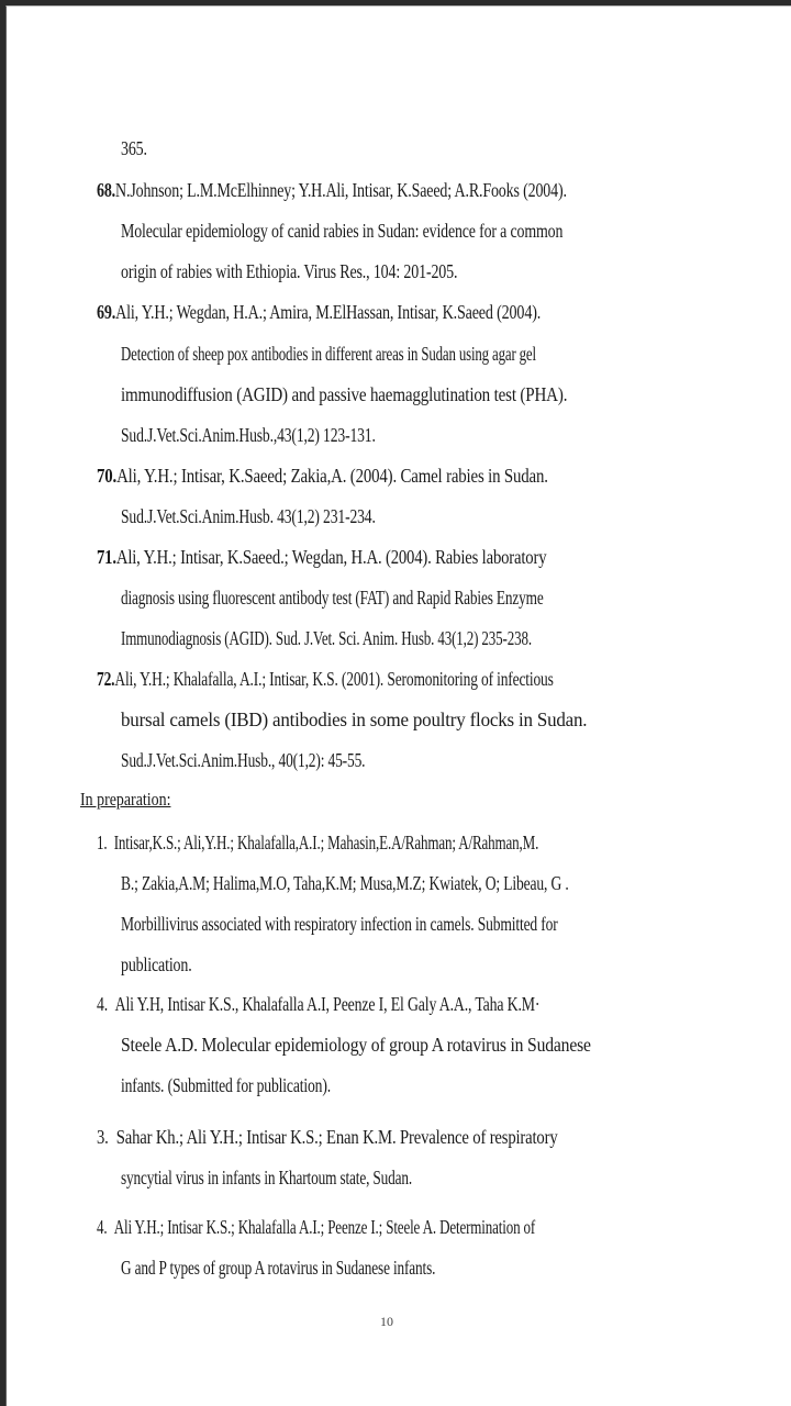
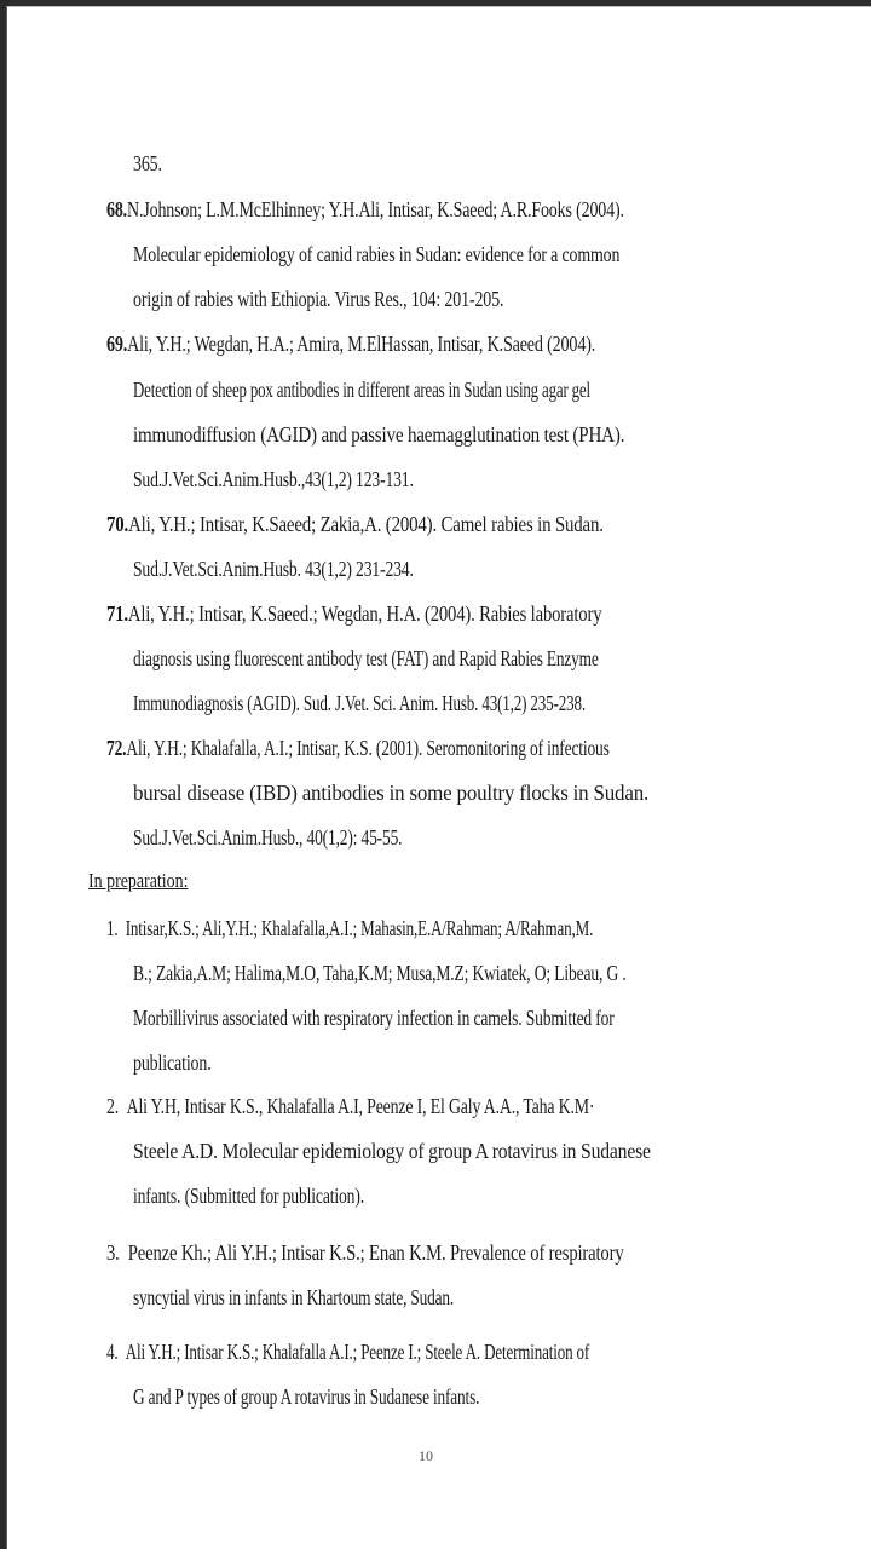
  365.
  68.N.Johnson; L.M.McElhinney; Y.H.Ali, Intisar, K.Saeed; A.R.Fooks (2004).
  Molecular epidemiology of canid rabies in Sudan: evidence for a common
  origin of rabies with Ethiopia. Virus Res., 104: 201-205.
  69.Ali, Y.H.; Wegdan, H.A.; Amira, M.ElHassan, Intisar, K.Saeed (2004).
  Detection of sheep pox antibodies in different areas in Sudan using agar gel
  immunodiffusion (AGID) and passive haemagglutination test (PHA).
  Sud.J.Vet.Sci.Anim.Husb.,43(1,2) 123-131.
  70.Ali, Y.H.; Intisar, K.Saeed; Zakia,A. (2004). Camel rabies in Sudan.
  Sud.J.Vet.Sci.Anim.Husb. 43(1,2) 231-234.
  71.Ali, Y.H.; Intisar, K.Saeed.; Wegdan, H.A. (2004). Rabies laboratory
  diagnosis using fluorescent antibody test (FAT) and Rapid Rabies Enzyme
  Immunodiagnosis (AGID). Sud. J.Vet. Sci. Anim. Husb. 43(1,2) 235-238.
  72.Ali, Y.H.; Khalafalla, A.I.; Intisar, K.S. (2001). Seromonitoring of infectious
- bursal camels (IBD) antibodies in some poultry flocks in Sudan.
+ bursal disease (IBD) antibodies in some poultry flocks in Sudan.
  Sud.J.Vet.Sci.Anim.Husb., 40(1,2): 45-55.
  In preparation:
  1. Intisar,K.S.; Ali,Y.H.; Khalafalla,A.I.; Mahasin,E.A/Rahman; A/Rahman,M.
  B.; Zakia,A.M; Halima,M.O, Taha,K.M; Musa,M.Z; Kwiatek, O; Libeau, G .
  Morbillivirus associated with respiratory infection in camels. Submitted for
  publication.
- 4. Ali Y.H, Intisar K.S., Khalafalla A.I, Peenze I, El Galy A.A., Taha K.M·
+ 2. Ali Y.H, Intisar K.S., Khalafalla A.I, Peenze I, El Galy A.A., Taha K.M·
  Steele A.D. Molecular epidemiology of group A rotavirus in Sudanese
  infants. (Submitted for publication).
- 3. Sahar Kh.; Ali Y.H.; Intisar K.S.; Enan K.M. Prevalence of respiratory
+ 3. Peenze Kh.; Ali Y.H.; Intisar K.S.; Enan K.M. Prevalence of respiratory
  syncytial virus in infants in Khartoum state, Sudan.
  4. Ali Y.H.; Intisar K.S.; Khalafalla A.I.; Peenze I.; Steele A. Determination of
  G and P types of group A rotavirus in Sudanese infants.
  10
